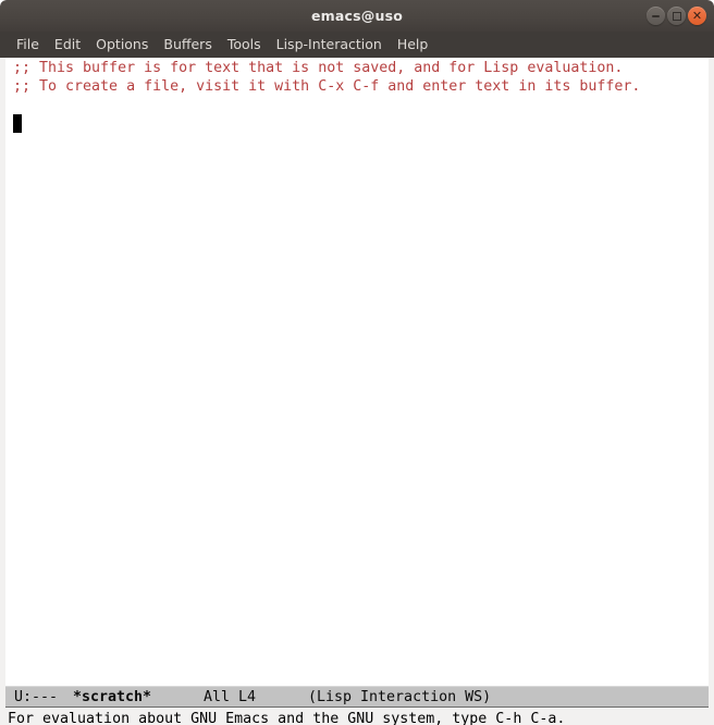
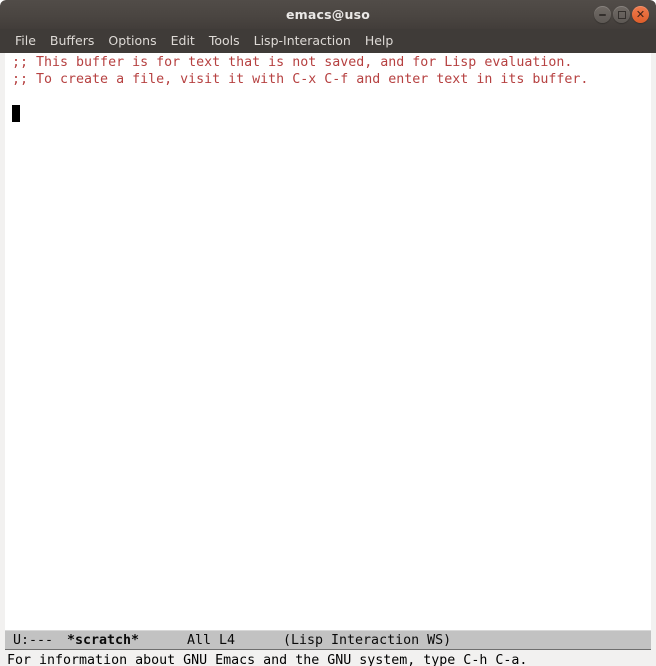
  emacs@uso
  ✕
  File
- Edit
+ Buffers
  Options
- Buffers
+ Edit
  Tools
  Lisp-Interaction
  Help
  ;; This buffer is for text that is not saved, and for Lisp evaluation.
  ;; To create a file, visit it with C-x C-f and enter text in its buffer.
  U:---
  *scratch*
  All L4
  (Lisp Interaction WS)
- For evaluation about GNU Emacs and the GNU system, type C-h C-a.
+ For information about GNU Emacs and the GNU system, type C-h C-a.
